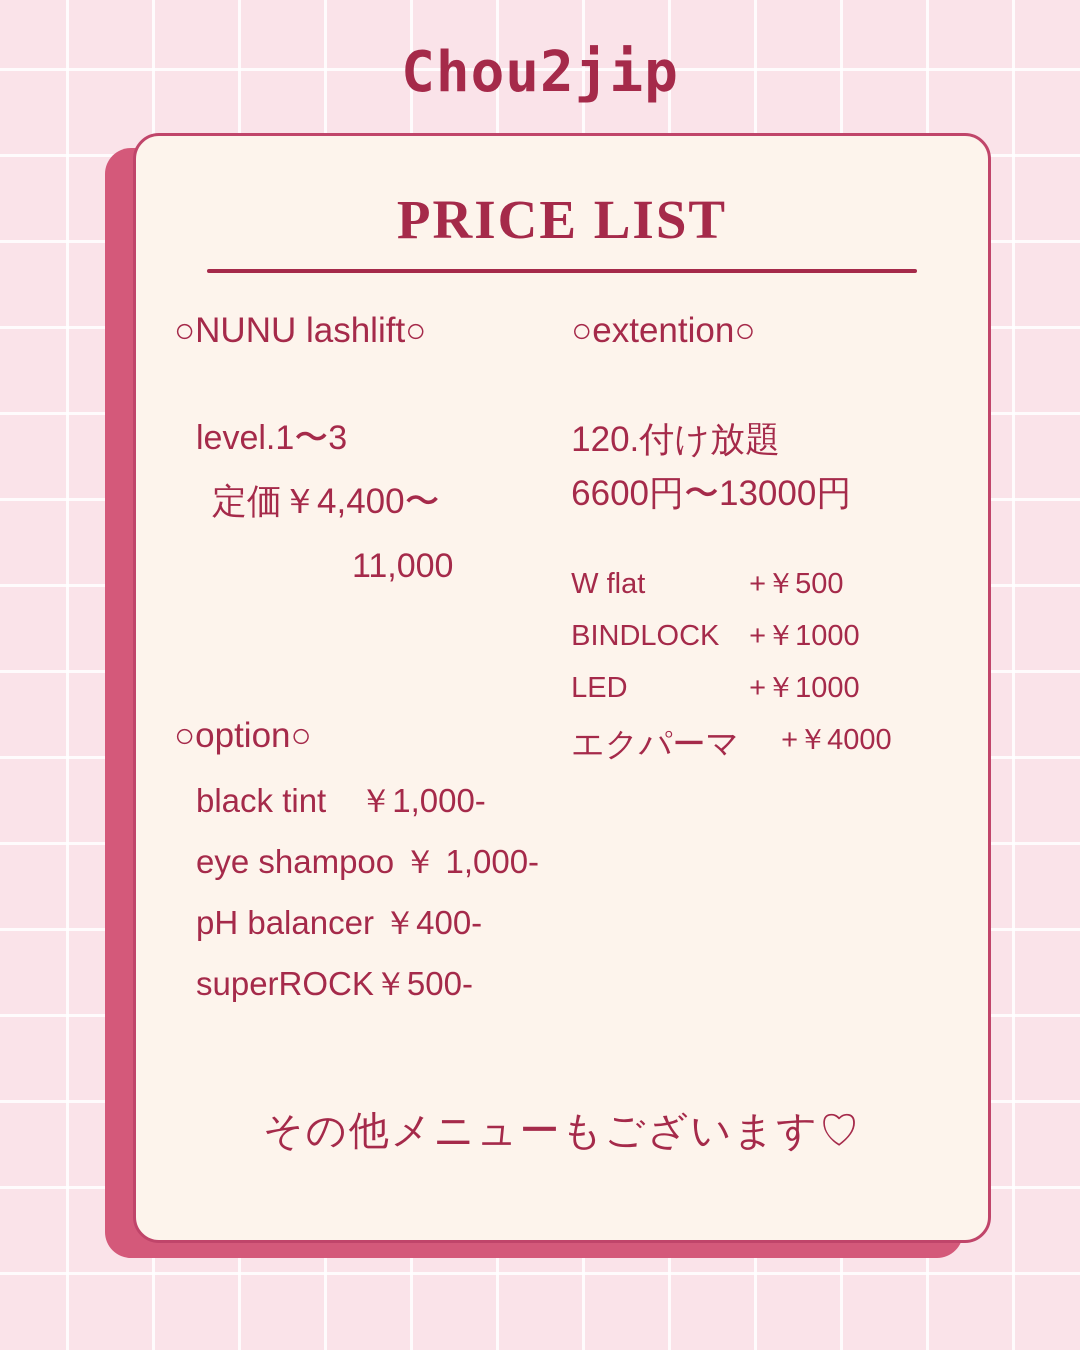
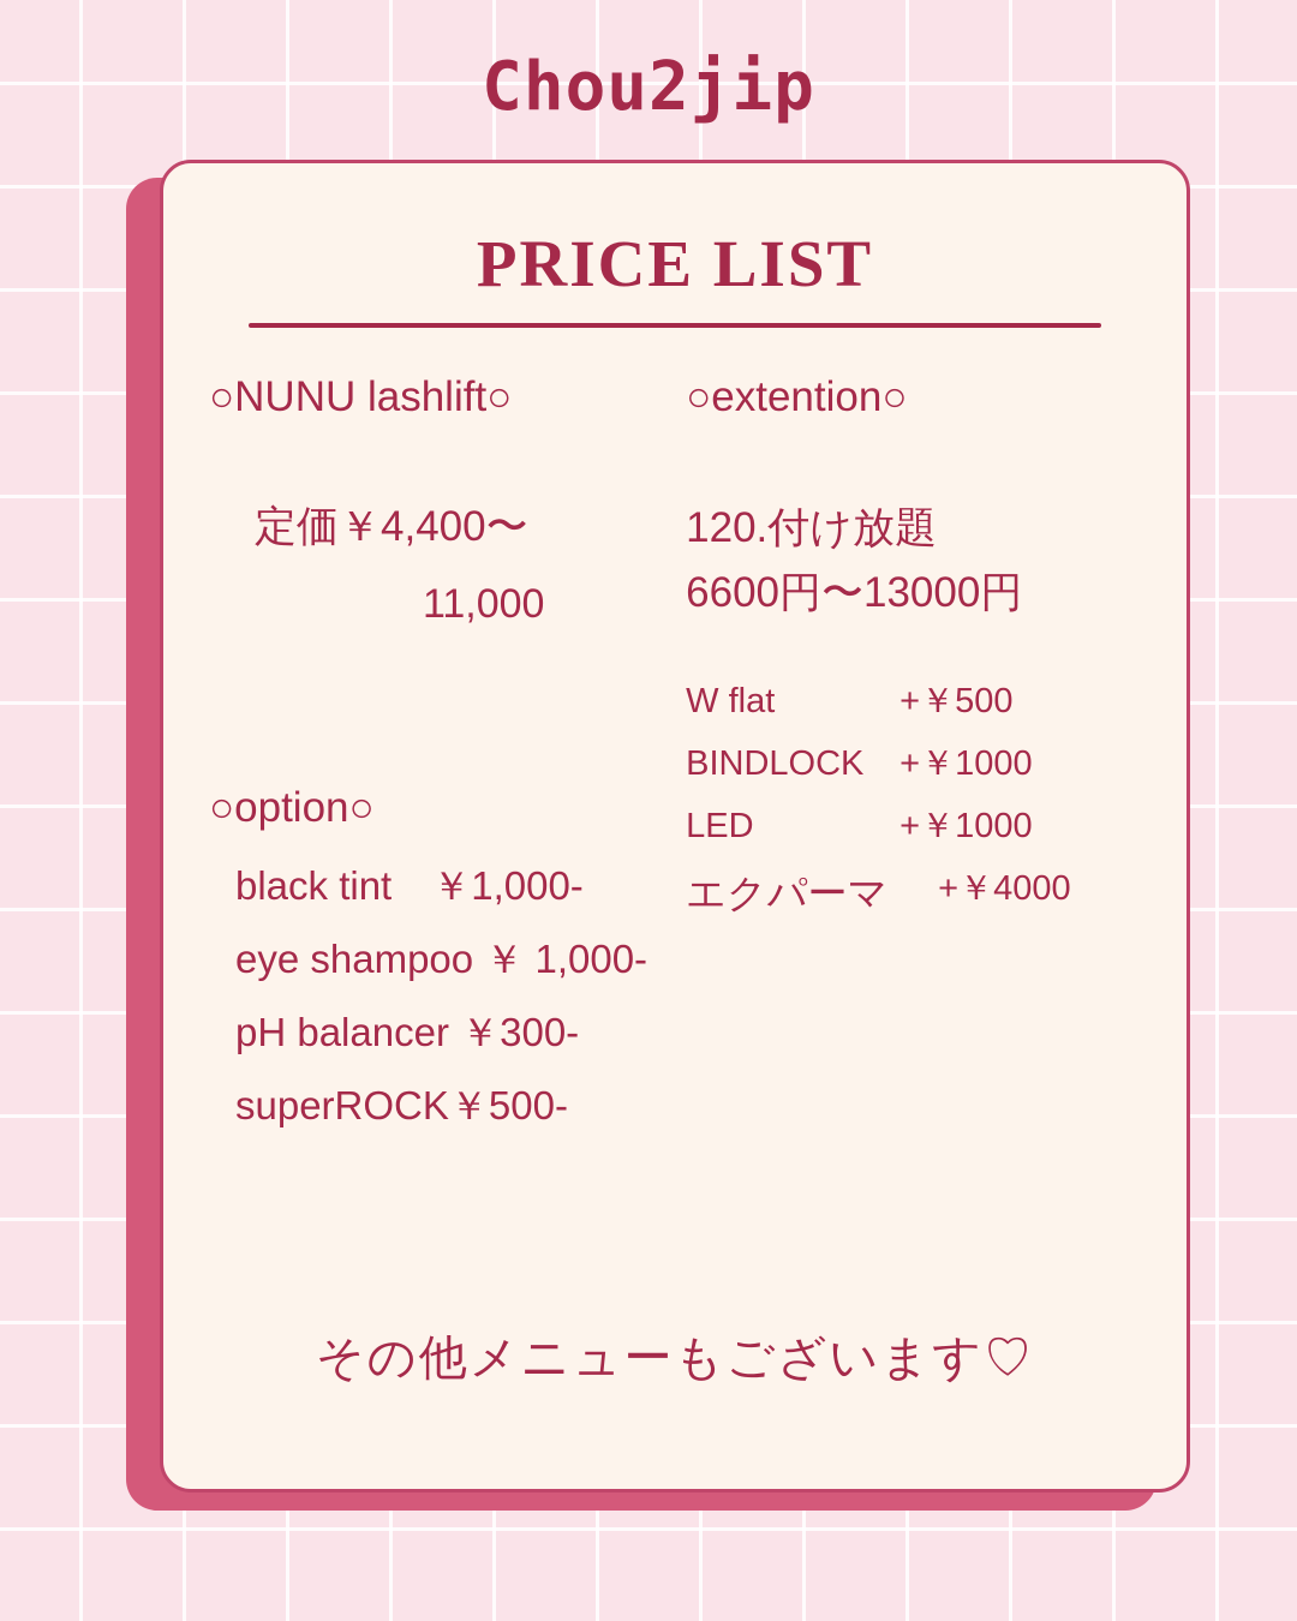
  Chou2jip
  PRICE LIST
  ○NUNU lashlift○
- level.1〜3
  定価￥4,400〜
  11,000
  ○option○
  black tint ￥1,000-
  eye shampoo ￥ 1,000-
- pH balancer ￥400-
+ pH balancer ￥300-
  superROCK￥500-
  ○extention○
  120.付け放題
  6600円〜13000円
  W flat
  +￥500
  BINDLOCK
  +￥1000
  LED
  +￥1000
  エクパーマ
  +￥4000
  その他メニューもございます♡
